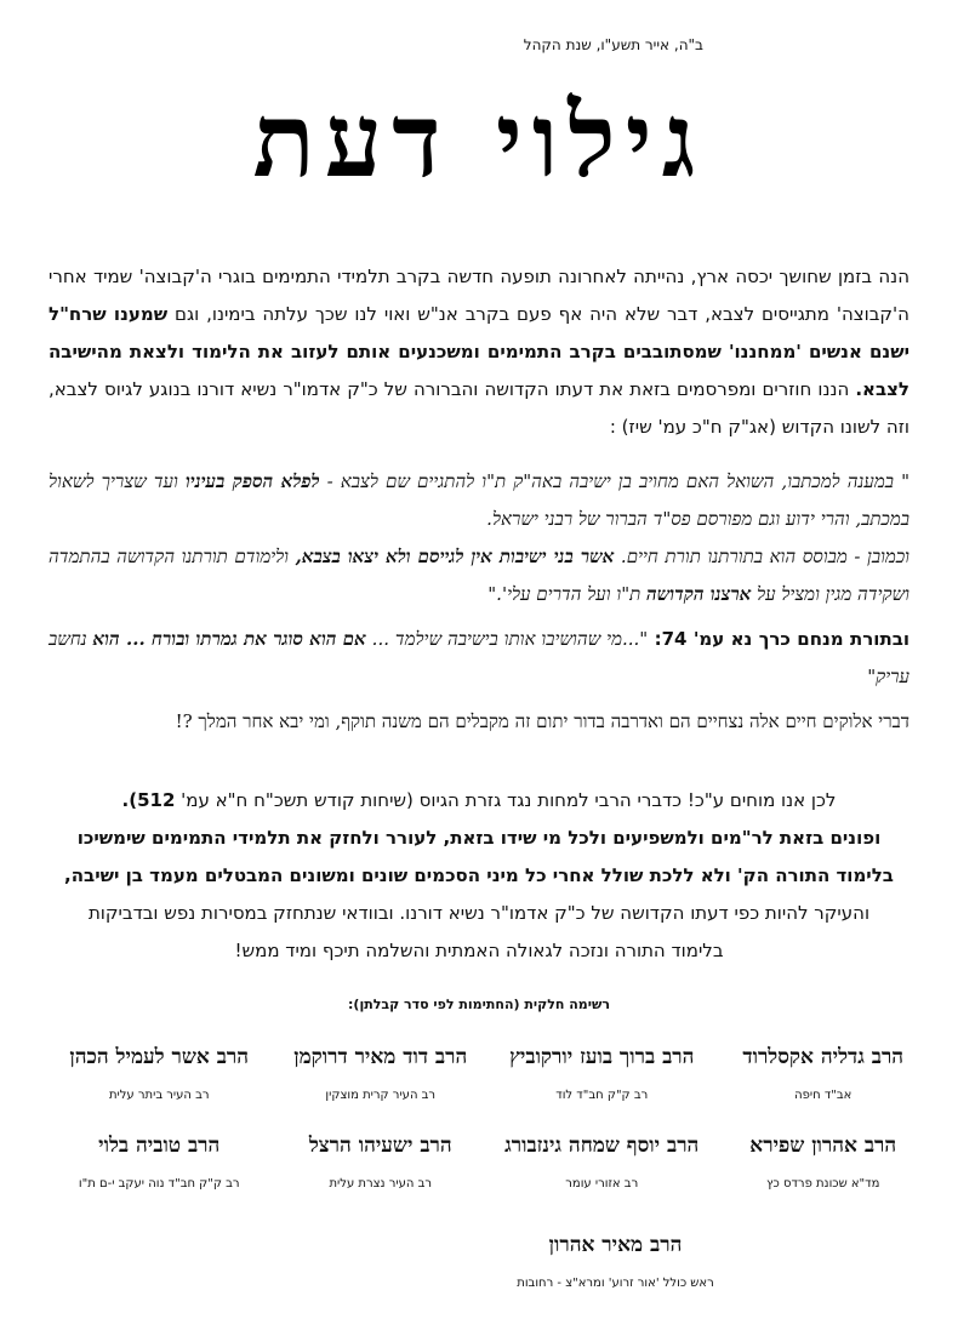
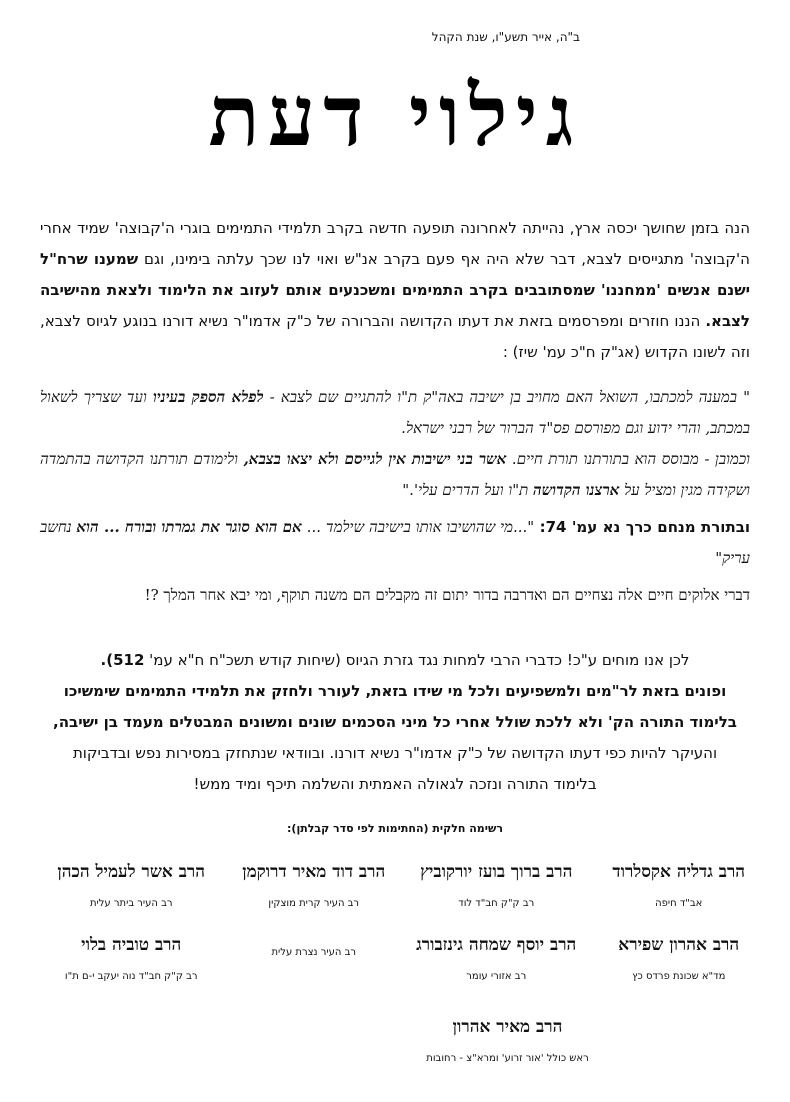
  ב"ה, אייר תשע"ו, שנת הקהל
  גילוי דעת
  הנה בזמן שחושך יכסה ארץ, נהייתה לאחרונה תופעה חדשה בקרב תלמידי התמימים בוגרי ה'קבוצה' שמיד אחרי ה'קבוצה' מתגייסים לצבא, דבר שלא היה אף פעם בקרב אנ"ש ואוי לנו שכך עלתה בימינו, וגם שמענו שרח"ל ישנם אנשים 'ממחננו' שמסתובבים בקרב התמימים ומשכנעים אותם לעזוב את הלימוד ולצאת מהישיבה לצבא. הננו חוזרים ומפרסמים בזאת את דעתו הקדושה והברורה של כ"ק אדמו"ר נשיא דורנו בנוגע לגיוס לצבא, וזה לשונו הקדוש (אג"ק ח"כ עמ' שיז) :
  " במענה למכתבו, השואל האם מחויב בן ישיבה באה"ק ת"ו להתגיים שם לצבא - לפלא הספק בעיניו ועד שצריך לשאול במכתב, והרי ידוע וגם מפורסם פס"ד הברור של רבני ישראל.
  וכמובן - מבוסס הוא בתורתנו תורת חיים. אשר בני ישיבות אין לגייסם ולא יצאו בצבא, ולימודם תורתנו הקדושה בהתמדה ושקידה מגין ומציל על ארצנו הקדושה ת"ו ועל הדרים עלי'."
  ובתורת מנחם כרך נא עמ' 74: "...מי שהושיבו אותו בישיבה שילמד ... אם הוא סוגר את גמרתו ובורח ... הוא נחשב עריק"
  דברי אלוקים חיים אלה נצחיים הם ואדרבה בדור יתום זה מקבלים הם משנה תוקף, ומי יבא אחר המלך ?!
  לכן אנו מוחים ע"כ! כדברי הרבי למחות נגד גזרת הגיוס (שיחות קודש תשכ"ח ח"א עמ' 512).
  ופונים בזאת לר"מים ולמשפיעים ולכל מי שידו בזאת, לעורר ולחזק את תלמידי התמימים שימשיכו
  בלימוד התורה הק' ולא ללכת שולל אחרי כל מיני הסכמים שונים ומשונים המבטלים מעמד בן ישיבה,
  והעיקר להיות כפי דעתו הקדושה של כ"ק אדמו"ר נשיא דורנו. ובוודאי שנתחזק במסירות נפש ובדביקות
  בלימוד התורה ונזכה לגאולה האמתית והשלמה תיכף ומיד ממש!
  רשימה חלקית (החתימות לפי סדר קבלתן):
  הרב גדליה אקסלרוד
  אב"ד חיפה
  הרב ברוך בועז יורקוביץ
  רב ק"ק חב"ד לוד
  הרב דוד מאיר דרוקמן
  רב העיר קרית מוצקין
  הרב אשר לעמיל הכהן
  רב העיר ביתר עלית
  הרב אהרון שפירא
  מד"א שכונת פרדס כץ
  הרב יוסף שמחה גינזבורג
  רב אזורי עומר
- הרב ישעיהו הרצל
  רב העיר נצרת עלית
  הרב טוביה בלוי
  רב ק"ק חב"ד נוה יעקב י-ם ת"ו
  הרב מאיר אהרון
  ראש כולל 'אור זרוע' ומרא"צ - רחובות
